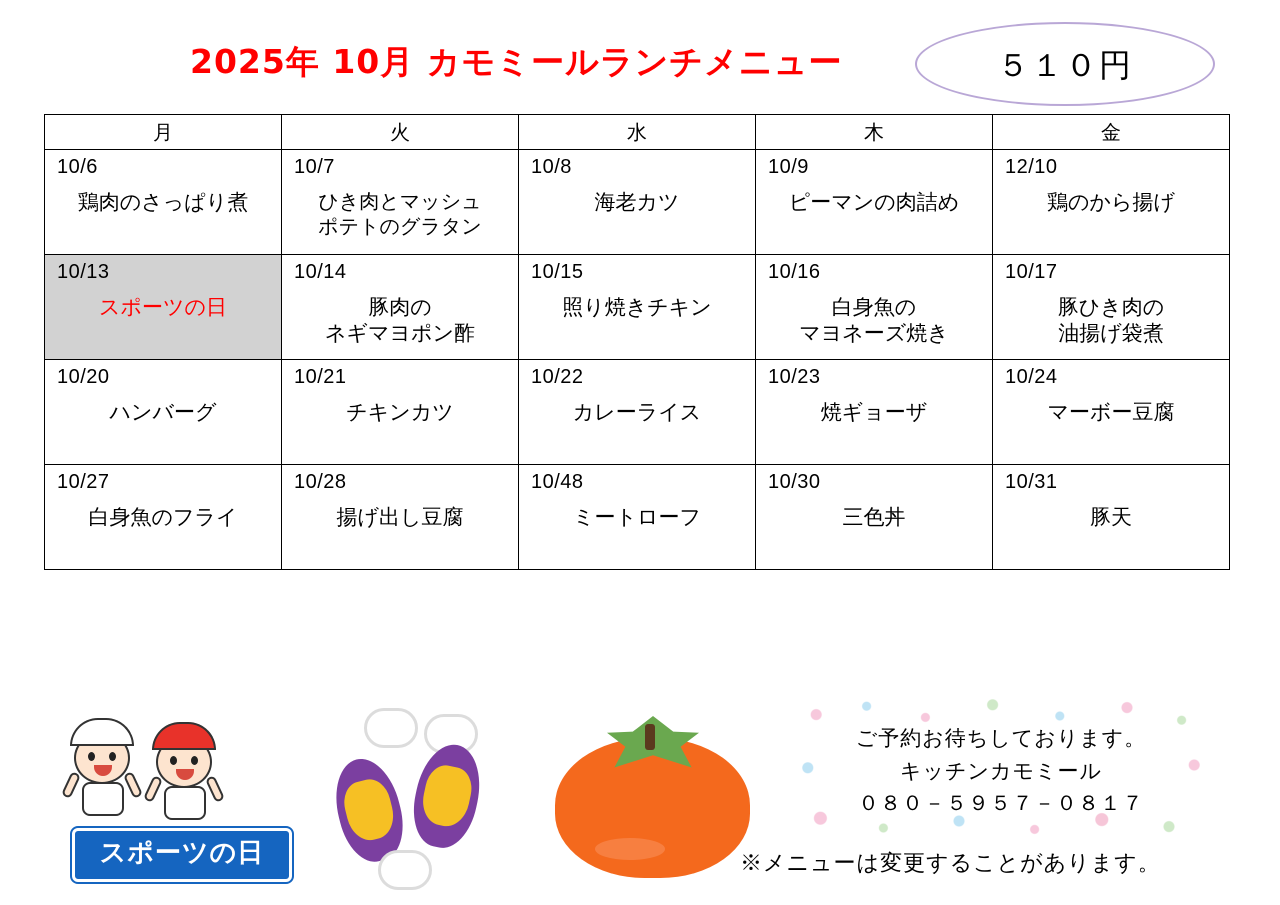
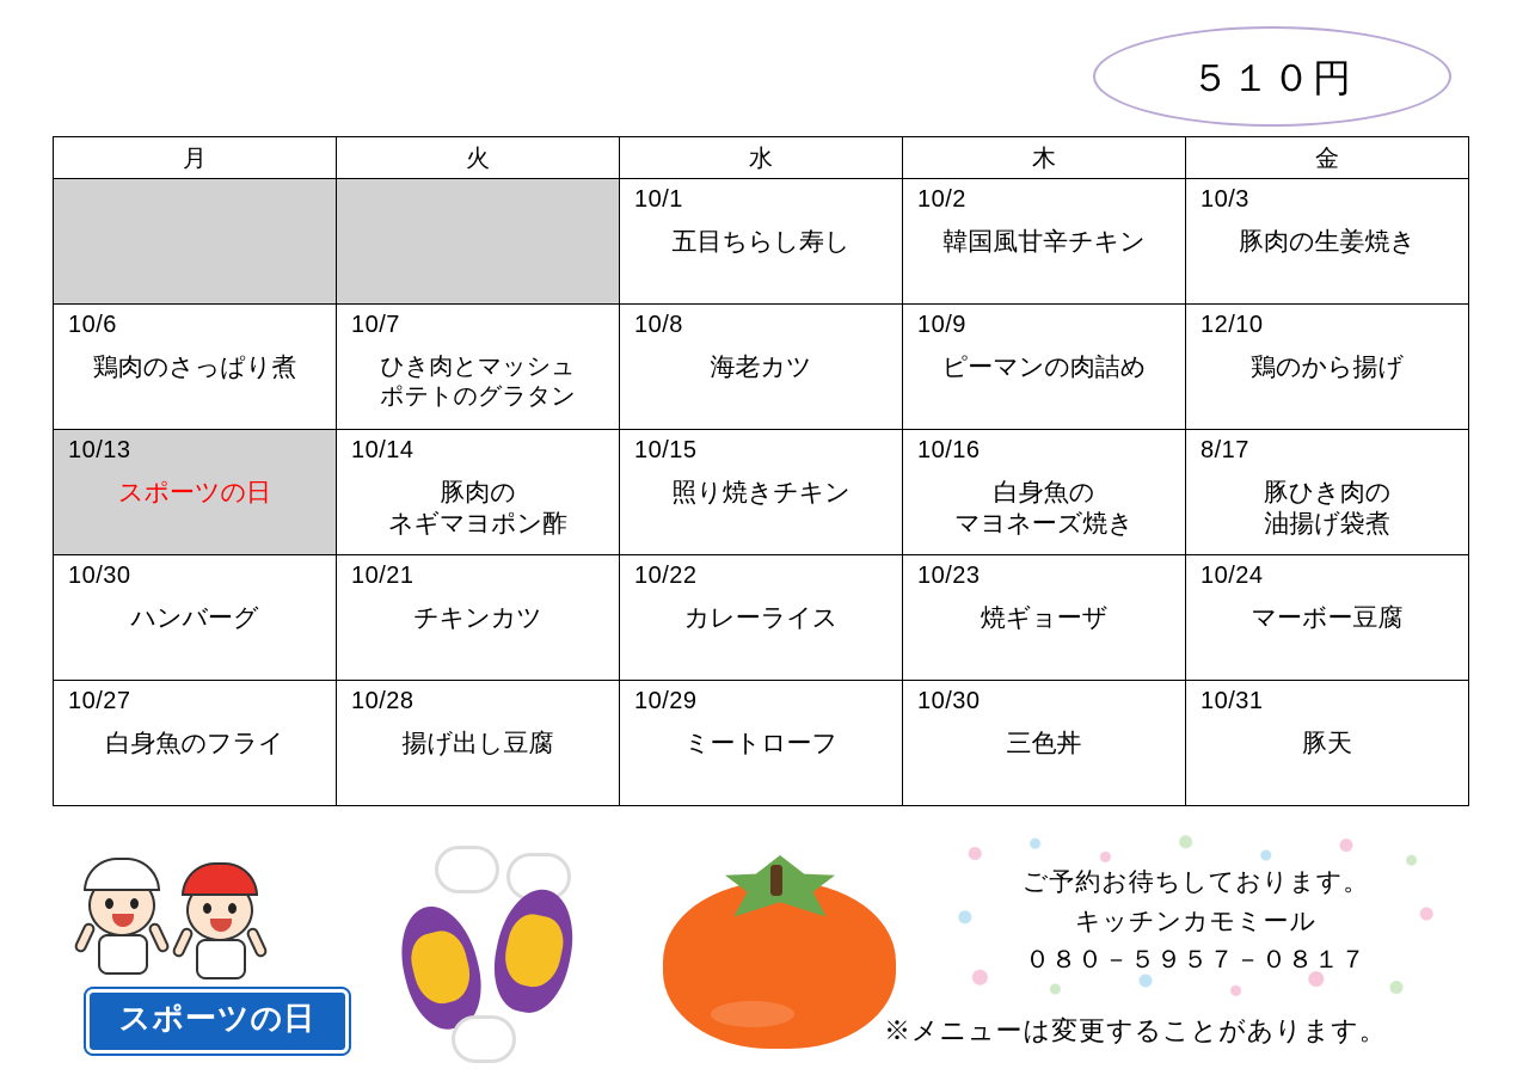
- 2025年 10月 カモミールランチメニュー
  ５１０円
  月	火	水	木	金
+ 		10/1 五目ちらし寿し	10/2 韓国風甘辛チキン	10/3 豚肉の生姜焼き
  10/6 鶏肉のさっぱり煮	10/7 ひき肉とマッシュポテトのグラタン	10/8 海老カツ	10/9 ピーマンの肉詰め	12/10 鶏のから揚げ
- 10/13 スポーツの日	10/14 豚肉のネギマヨポン酢	10/15 照り焼きチキン	10/16 白身魚のマヨネーズ焼き	10/17 豚ひき肉の油揚げ袋煮
+ 10/13 スポーツの日	10/14 豚肉のネギマヨポン酢	10/15 照り焼きチキン	10/16 白身魚のマヨネーズ焼き	8/17 豚ひき肉の油揚げ袋煮
- 10/20 ハンバーグ	10/21 チキンカツ	10/22 カレーライス	10/23 焼ギョーザ	10/24 マーボー豆腐
+ 10/30 ハンバーグ	10/21 チキンカツ	10/22 カレーライス	10/23 焼ギョーザ	10/24 マーボー豆腐
- 10/27 白身魚のフライ	10/28 揚げ出し豆腐	10/48 ミートローフ	10/30 三色丼	10/31 豚天
+ 10/27 白身魚のフライ	10/28 揚げ出し豆腐	10/29 ミートローフ	10/30 三色丼	10/31 豚天
  スポーツの日
  ご予約お待ちしております。
  キッチンカモミール
  ０８０－５９５７－０８１７
  ※メニューは変更することがあります。
